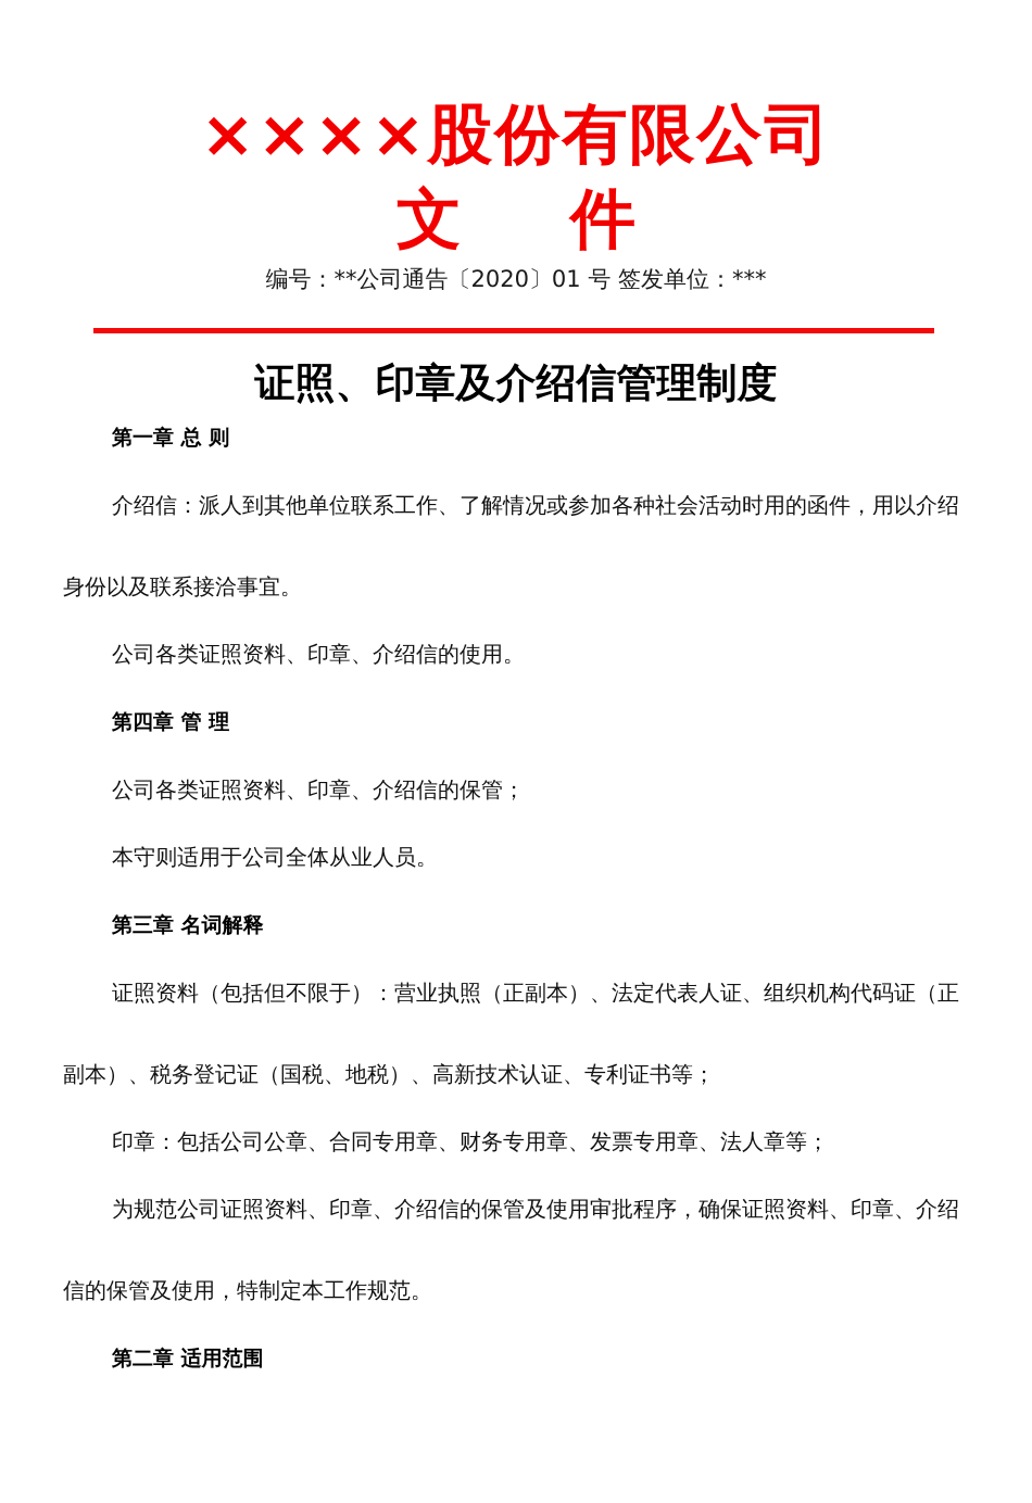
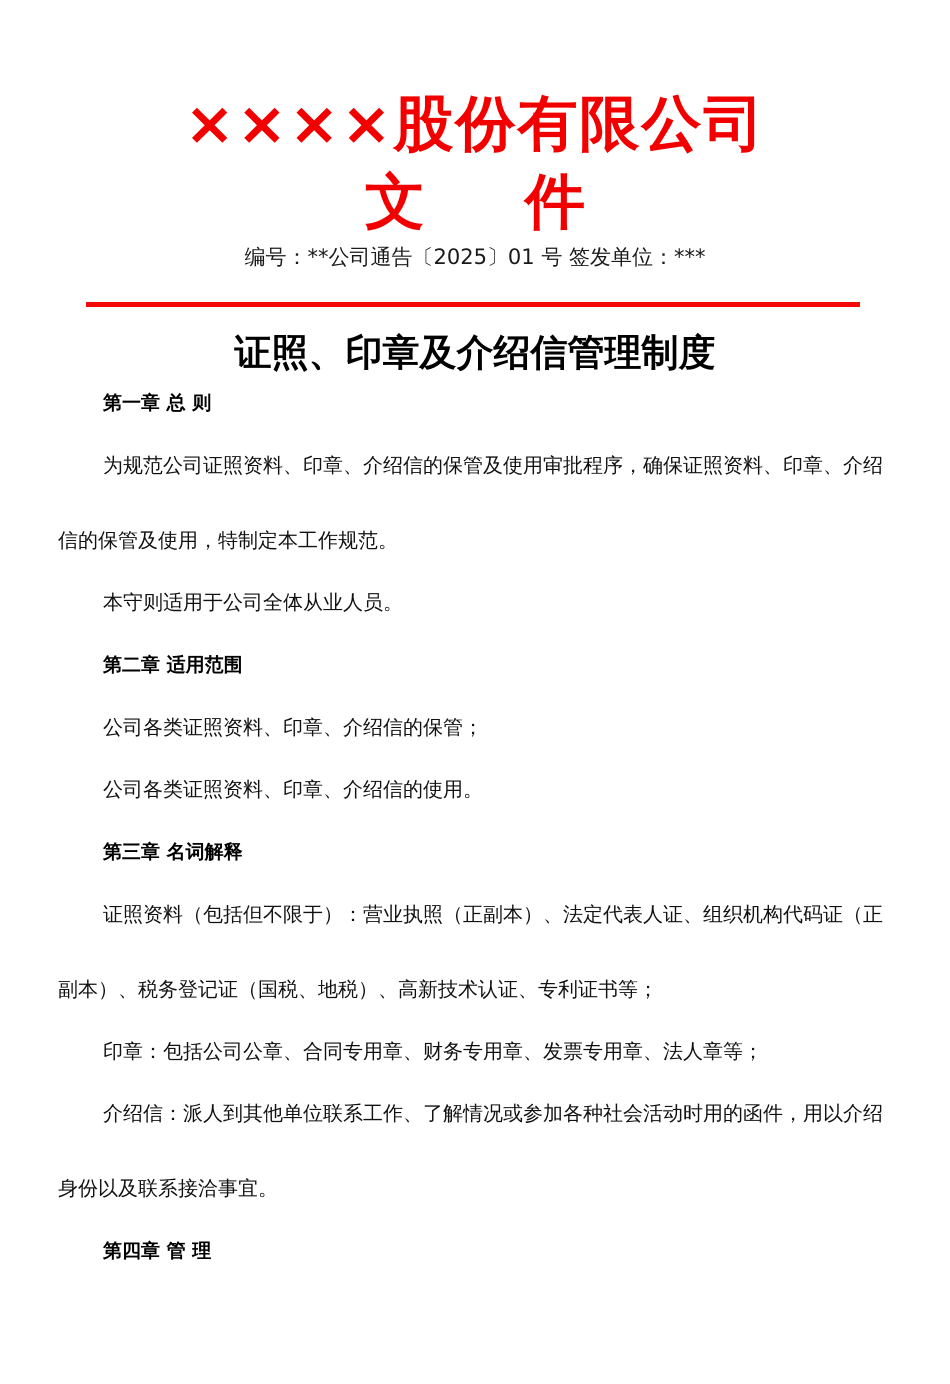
  ××××股份有限公司
  文 件
- 编号：**公司通告〔2020〕01 号 签发单位：***
+ 编号：**公司通告〔2025〕01 号 签发单位：***
  证照、印章及介绍信管理制度
  第一章 总 则
- 介绍信：派人到其他单位联系工作、了解情况或参加各种社会活动时用的函件，用以介绍身份以及联系接洽事宜。
+ 为规范公司证照资料、印章、介绍信的保管及使用审批程序，确保证照资料、印章、介绍信的保管及使用，特制定本工作规范。
- 公司各类证照资料、印章、介绍信的使用。
+ 本守则适用于公司全体从业人员。
- 第四章 管 理
+ 第二章 适用范围
  公司各类证照资料、印章、介绍信的保管；
- 本守则适用于公司全体从业人员。
+ 公司各类证照资料、印章、介绍信的使用。
  第三章 名词解释
  证照资料（包括但不限于）：营业执照（正副本）、法定代表人证、组织机构代码证（正副本）、税务登记证（国税、地税）、高新技术认证、专利证书等；
  印章：包括公司公章、合同专用章、财务专用章、发票专用章、法人章等；
- 为规范公司证照资料、印章、介绍信的保管及使用审批程序，确保证照资料、印章、介绍信的保管及使用，特制定本工作规范。
+ 介绍信：派人到其他单位联系工作、了解情况或参加各种社会活动时用的函件，用以介绍身份以及联系接洽事宜。
- 第二章 适用范围
+ 第四章 管 理
